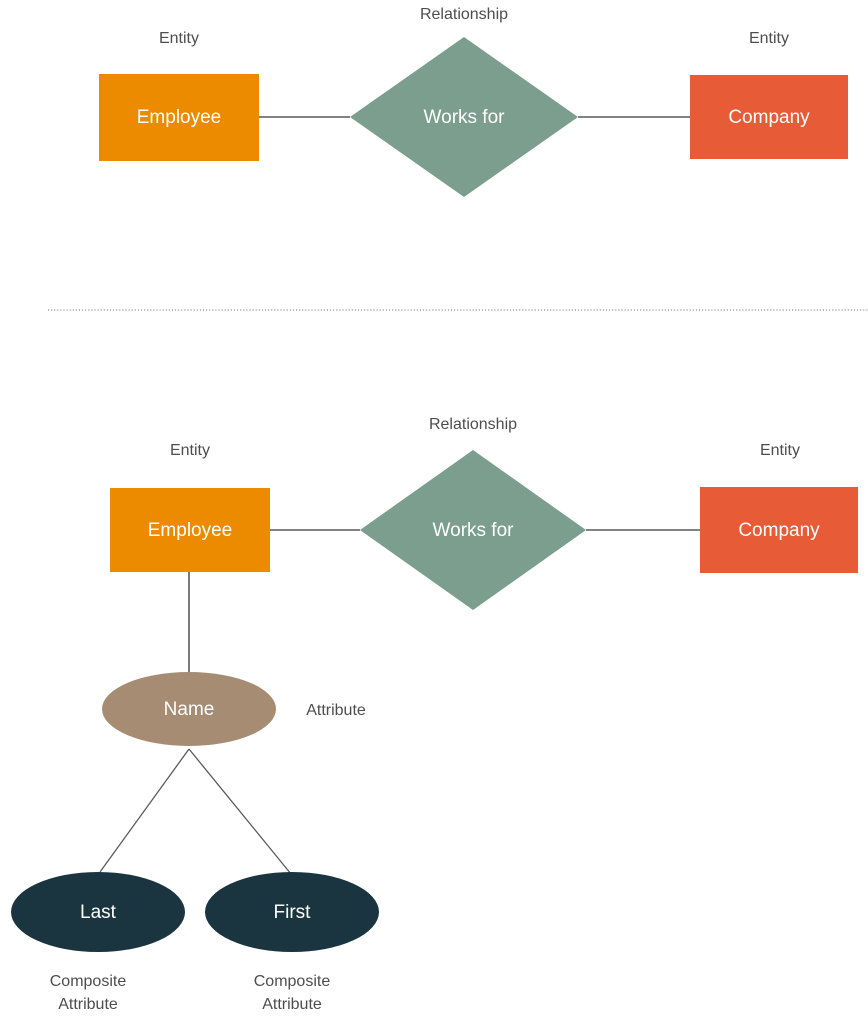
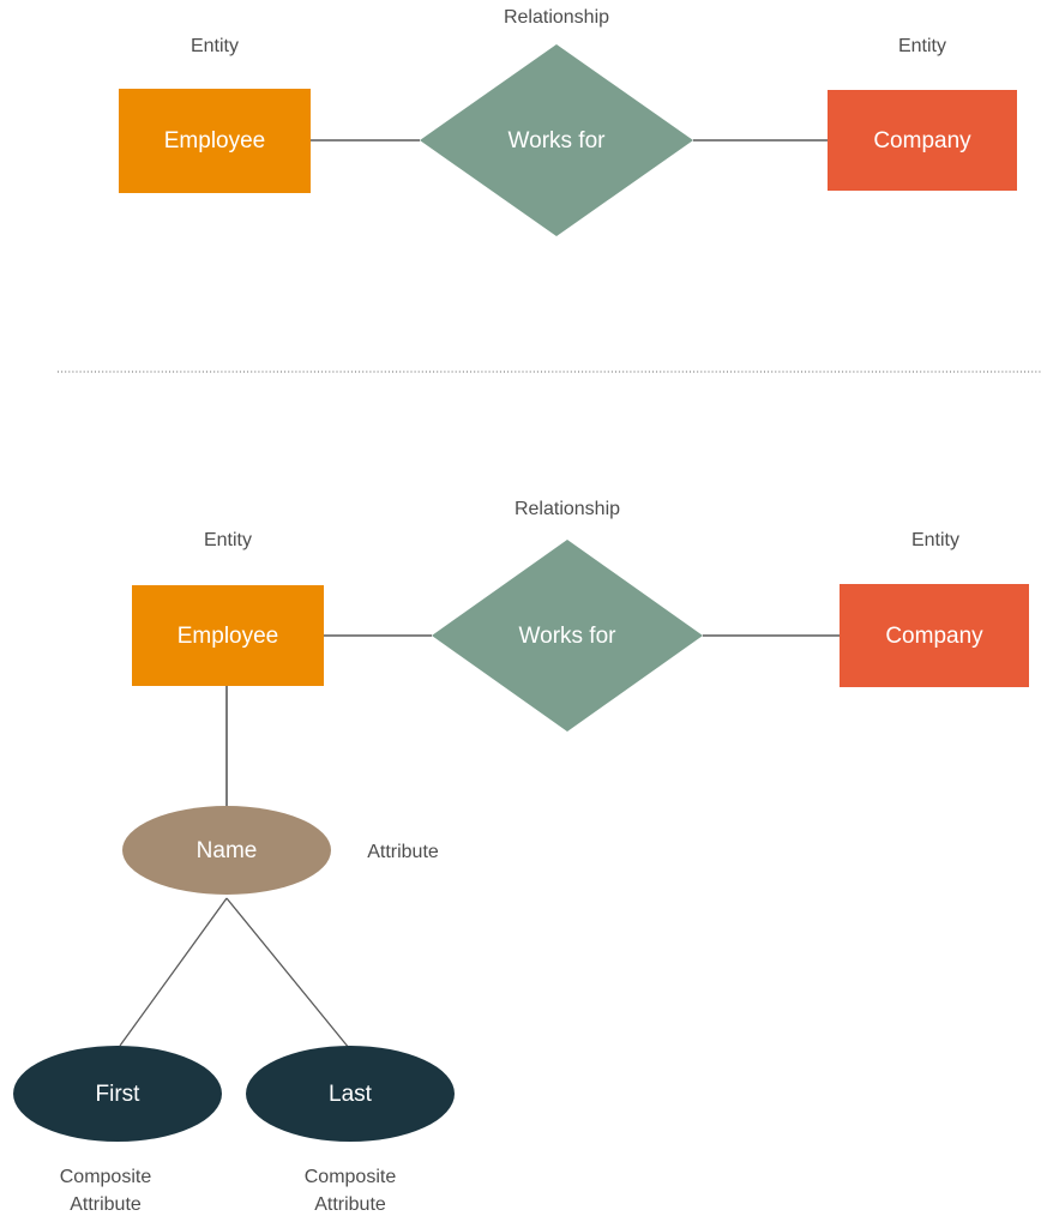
  Entity
  Employee
  Relationship
  Works for
  Entity
  Company
  Entity
  Employee
  Relationship
  Works for
  Entity
  Company
  Name
  Attribute
- Last
+ First
  Composite
  Attribute
- First
+ Last
  Composite
  Attribute
